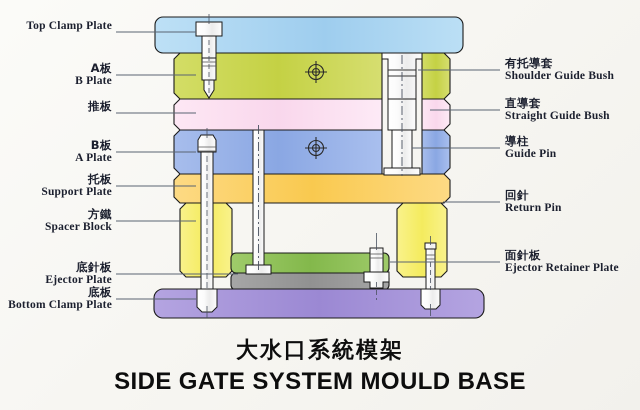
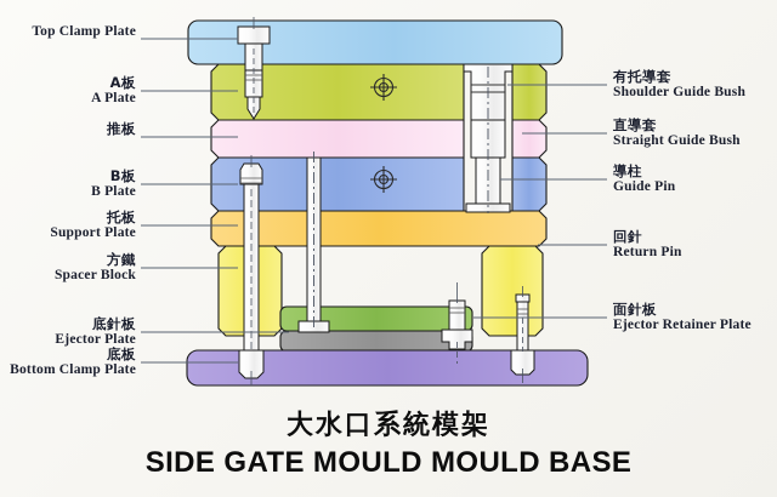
  Top Clamp Plate
  A板
- B Plate
+ A Plate
  推板
  B板
- A Plate
+ B Plate
  托板
  Support Plate
  方鐵
  Spacer Block
  底針板
  Ejector Plate
  底板
  Bottom Clamp Plate
  有托導套
  Shoulder Guide Bush
  直導套
  Straight Guide Bush
  導柱
  Guide Pin
  回針
  Return Pin
  面針板
  Ejector Retainer Plate
  大水口系統模架
- SIDE GATE SYSTEM MOULD BASE
+ SIDE GATE MOULD MOULD BASE
